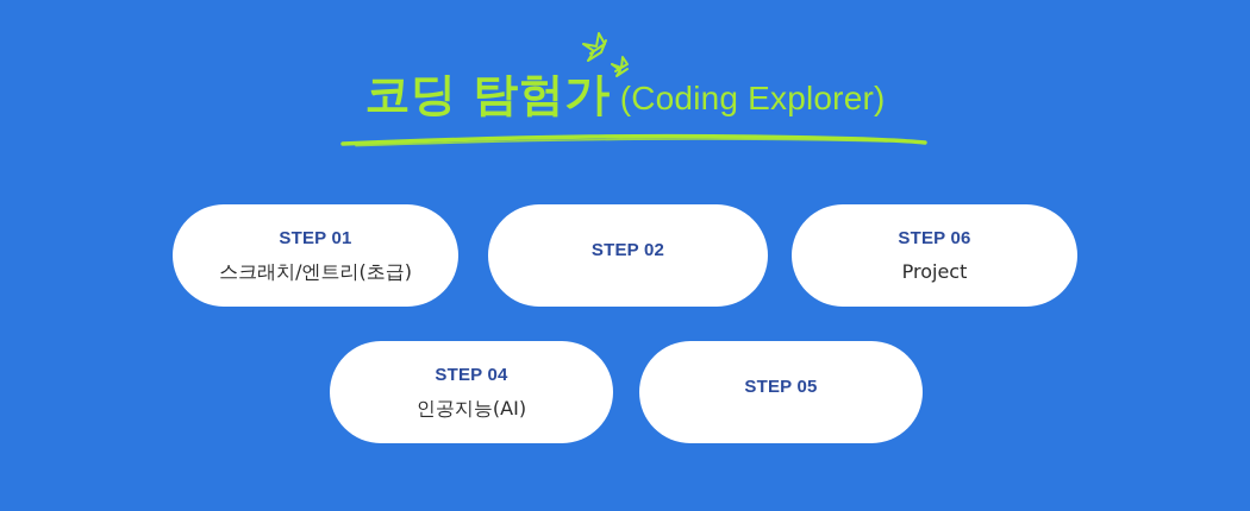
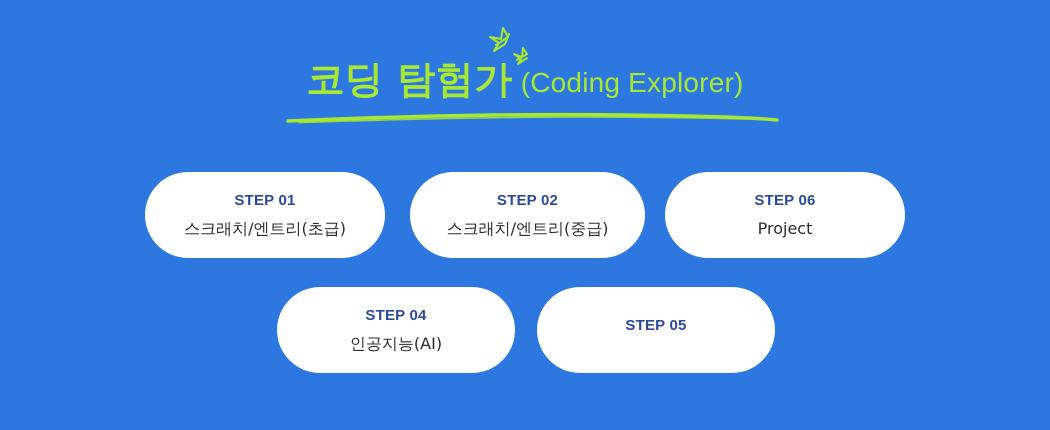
  코딩 탐험가 (Coding Explorer)
  STEP 01
  스크래치/엔트리(초급)
  STEP 02
+ 스크래치/엔트리(중급)
  STEP 06
  Project
  STEP 04
  인공지능(AI)
  STEP 05
